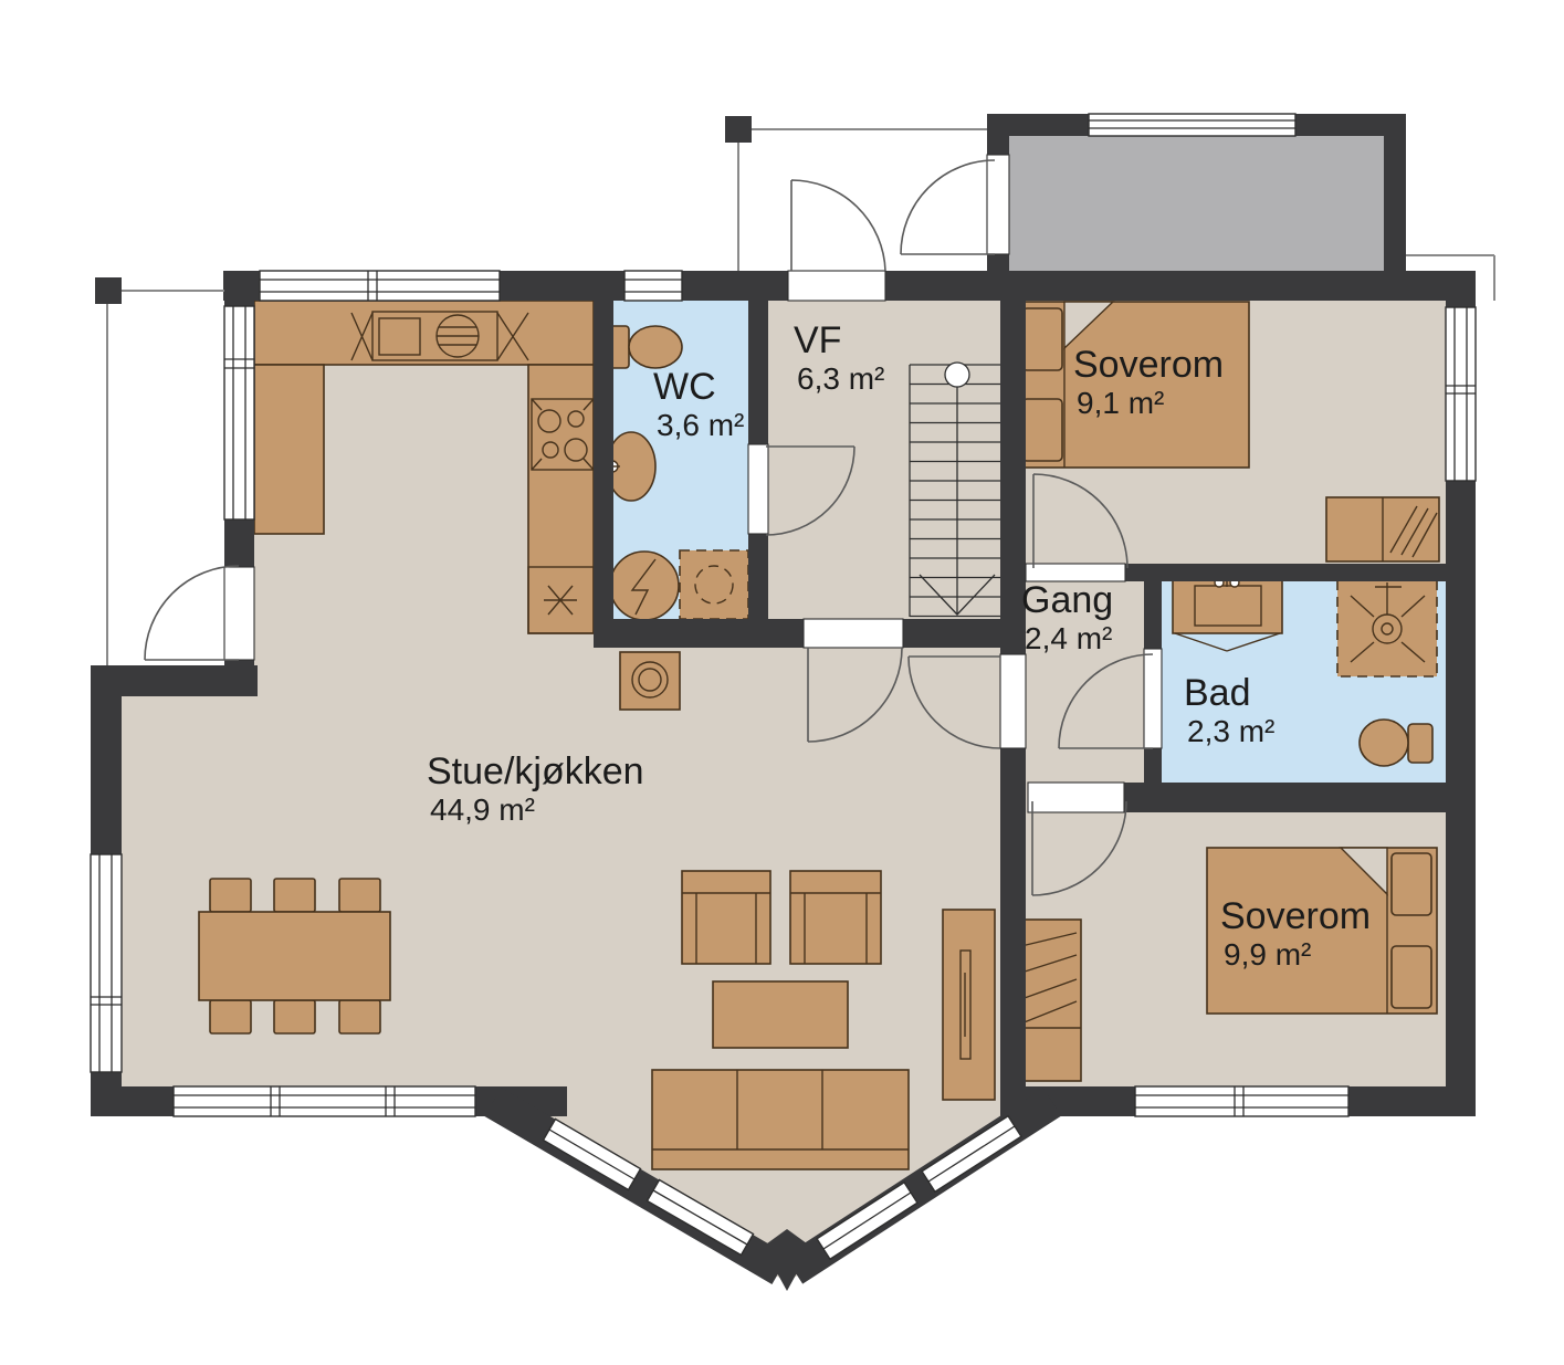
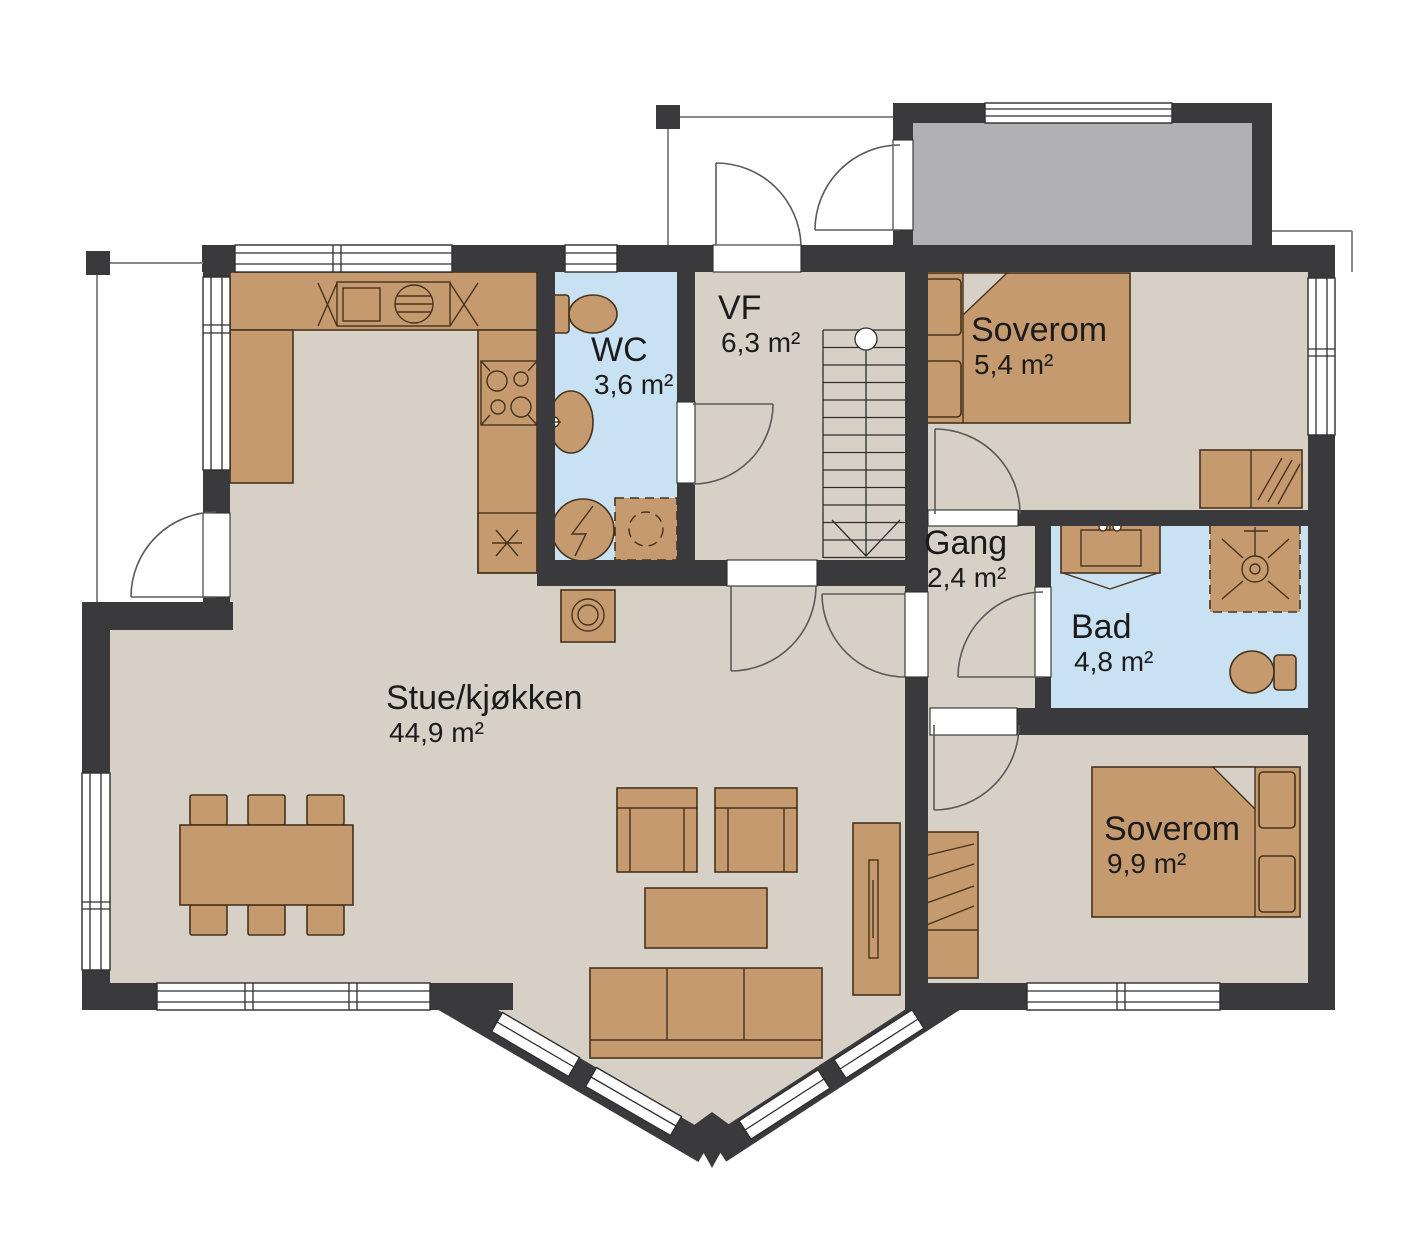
  WC
  3,6 m²
  VF
  6,3 m²
  Soverom
- 9,1 m²
+ 5,4 m²
  Gang
  2,4 m²
  Bad
- 2,3 m²
+ 4,8 m²
  Stue/kjøkken
  44,9 m²
  Soverom
  9,9 m²
